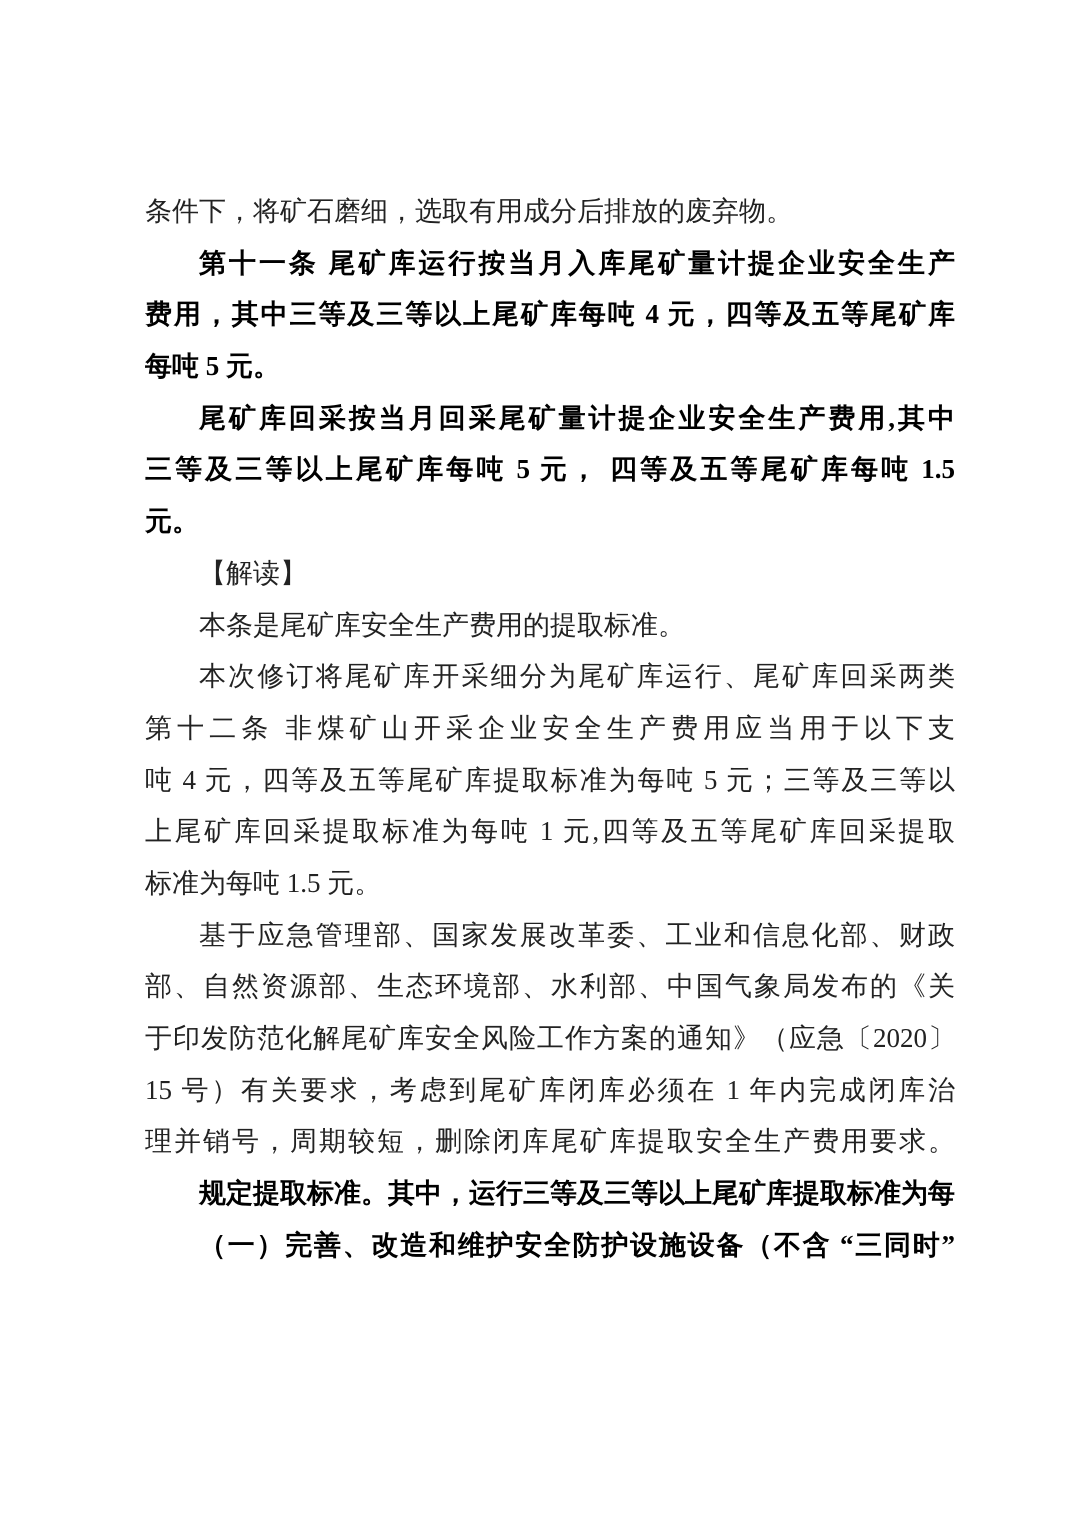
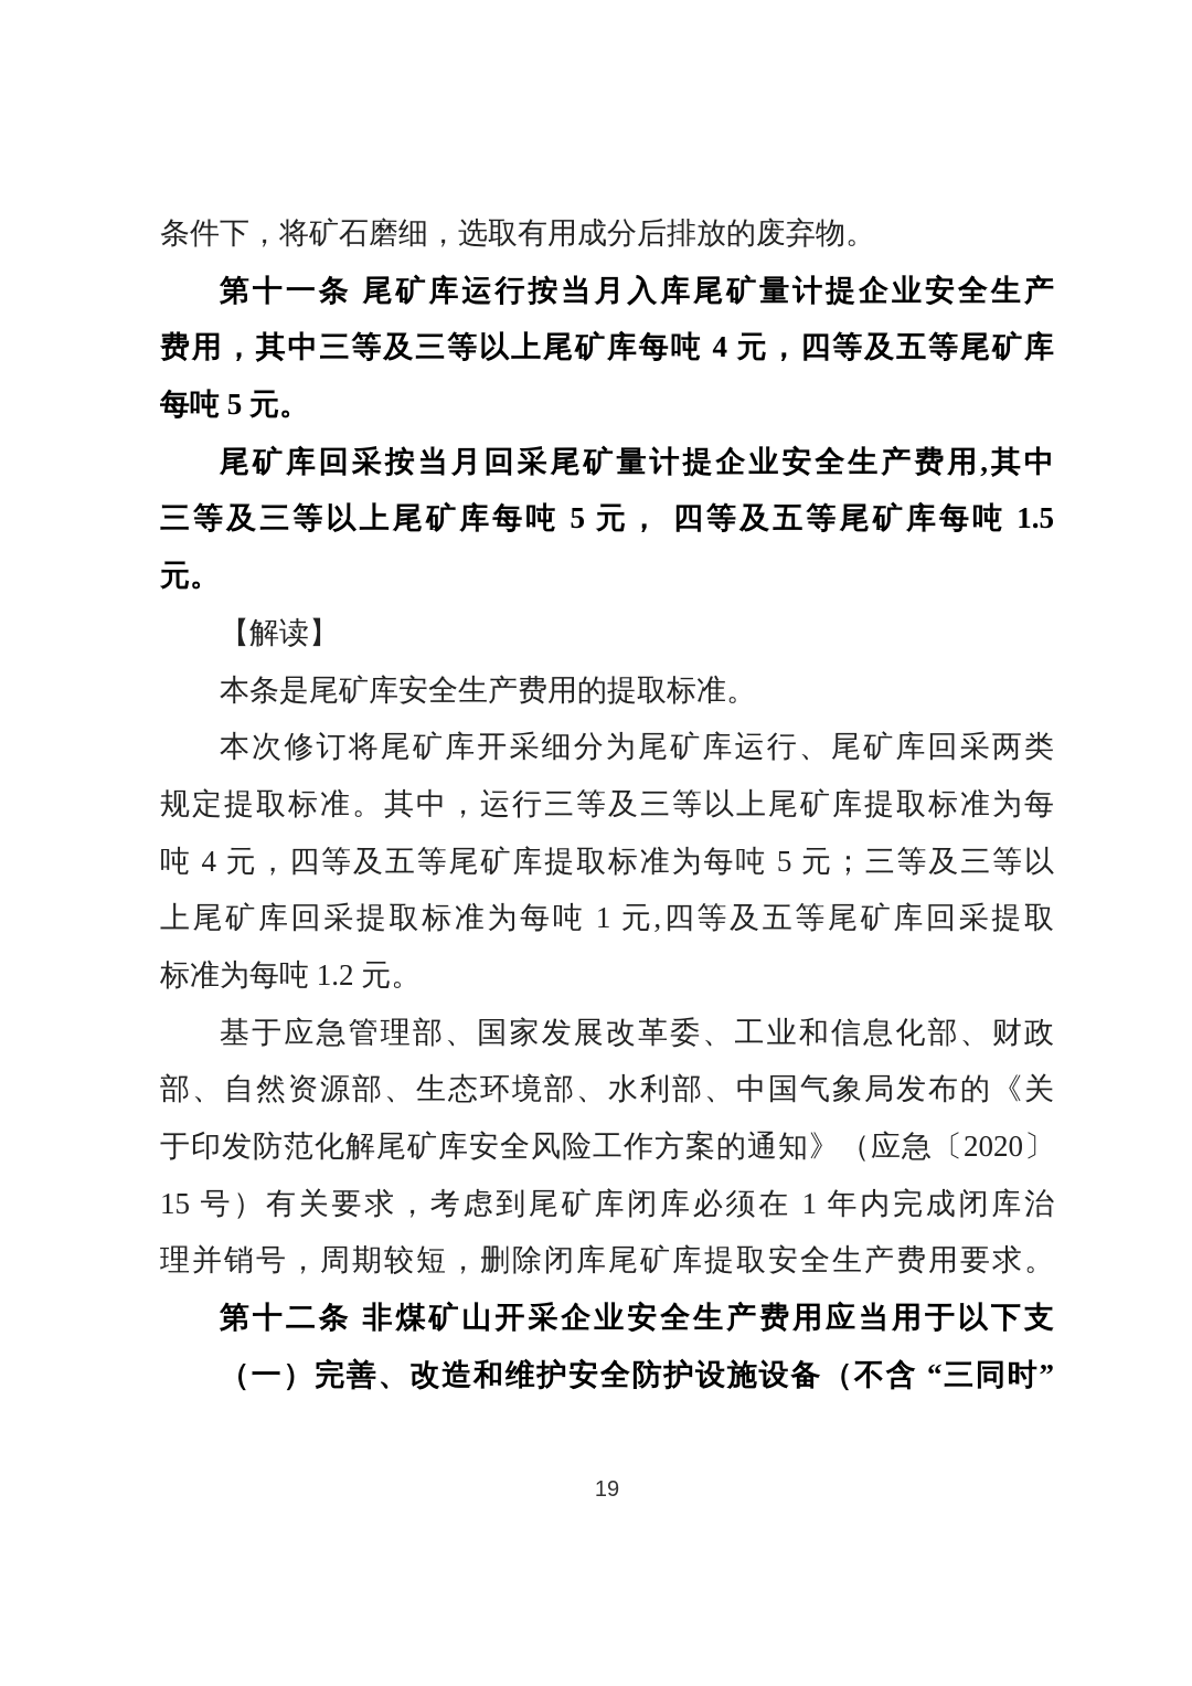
  条件下，将矿石磨细，选取有用成分后排放的废弃物。
  第十一条 尾矿库运行按当月入库尾矿量计提企业安全生产
  费用，其中三等及三等以上尾矿库每吨 4 元，四等及五等尾矿库
  每吨 5 元。
  尾矿库回采按当月回采尾矿量计提企业安全生产费用,其中
  三等及三等以上尾矿库每吨 5 元， 四等及五等尾矿库每吨 1.5
  元。
  【解读】
  本条是尾矿库安全生产费用的提取标准。
  本次修订将尾矿库开采细分为尾矿库运行、尾矿库回采两类
- 第十二条 非煤矿山开采企业安全生产费用应当用于以下支
+ 规定提取标准。其中，运行三等及三等以上尾矿库提取标准为每
  吨 4 元，四等及五等尾矿库提取标准为每吨 5 元；三等及三等以
  上尾矿库回采提取标准为每吨 1 元,四等及五等尾矿库回采提取
- 标准为每吨 1.5 元。
+ 标准为每吨 1.2 元。
  基于应急管理部、国家发展改革委、工业和信息化部、财政
  部、自然资源部、生态环境部、水利部、中国气象局发布的《关
  于印发防范化解尾矿库安全风险工作方案的通知》（应急〔2020〕
  15 号）有关要求，考虑到尾矿库闭库必须在 1 年内完成闭库治
  理并销号，周期较短，删除闭库尾矿库提取安全生产费用要求。
- 规定提取标准。其中，运行三等及三等以上尾矿库提取标准为每
+ 第十二条 非煤矿山开采企业安全生产费用应当用于以下支
  （一）完善、改造和维护安全防护设施设备（不含 “三同时”
+ 19
